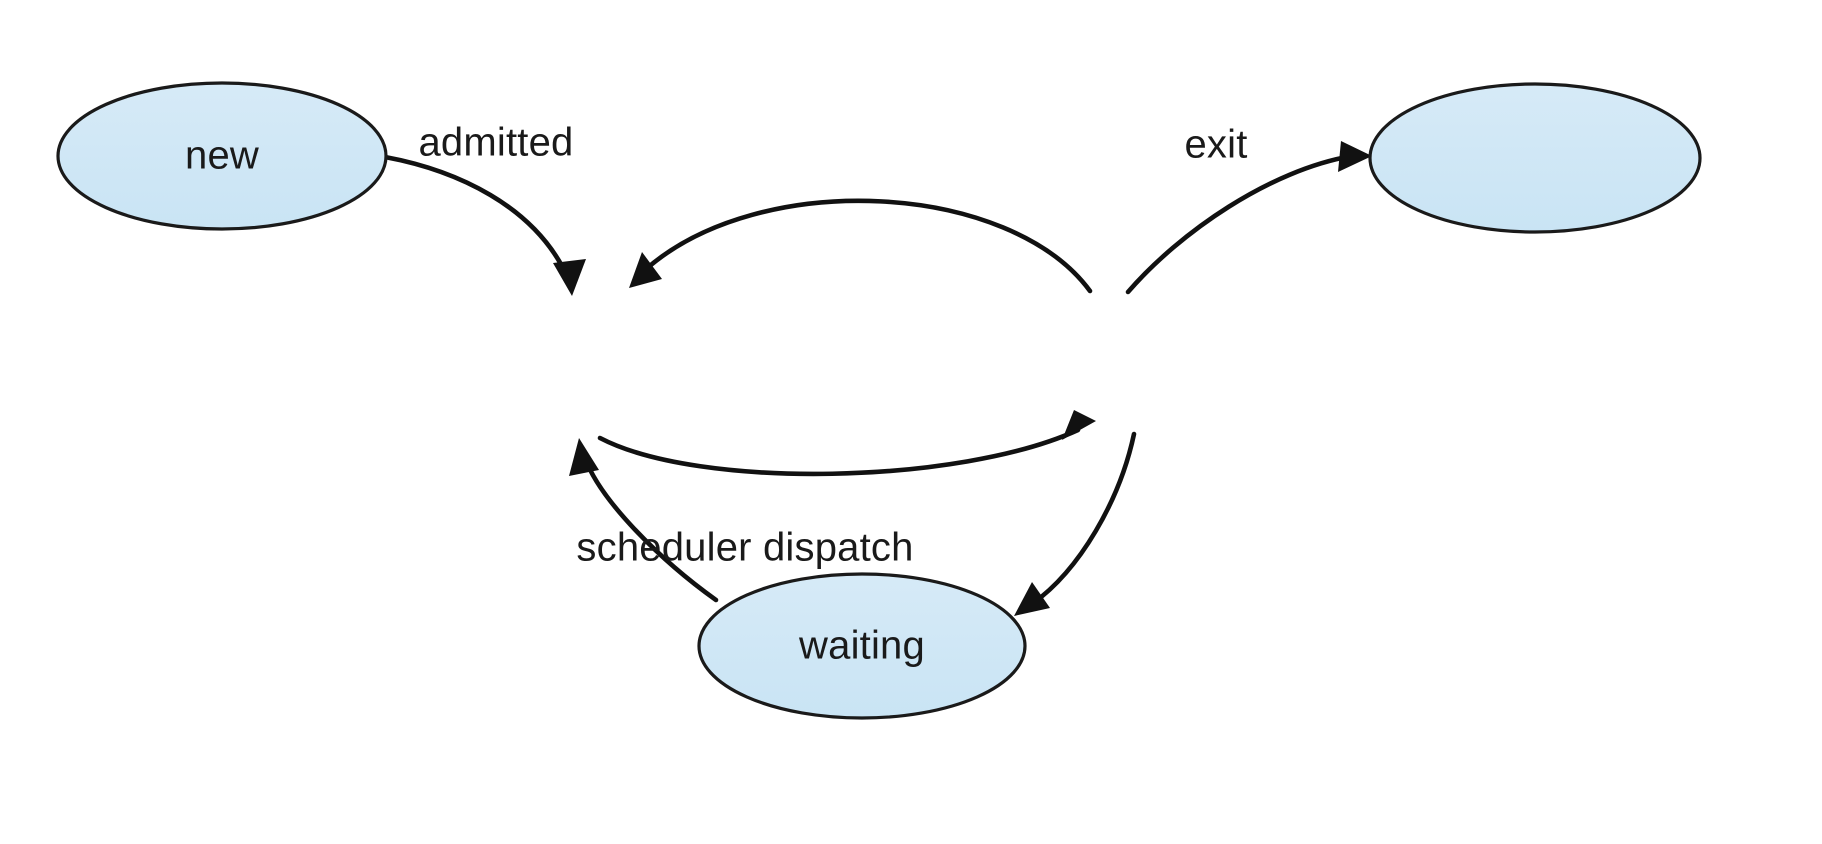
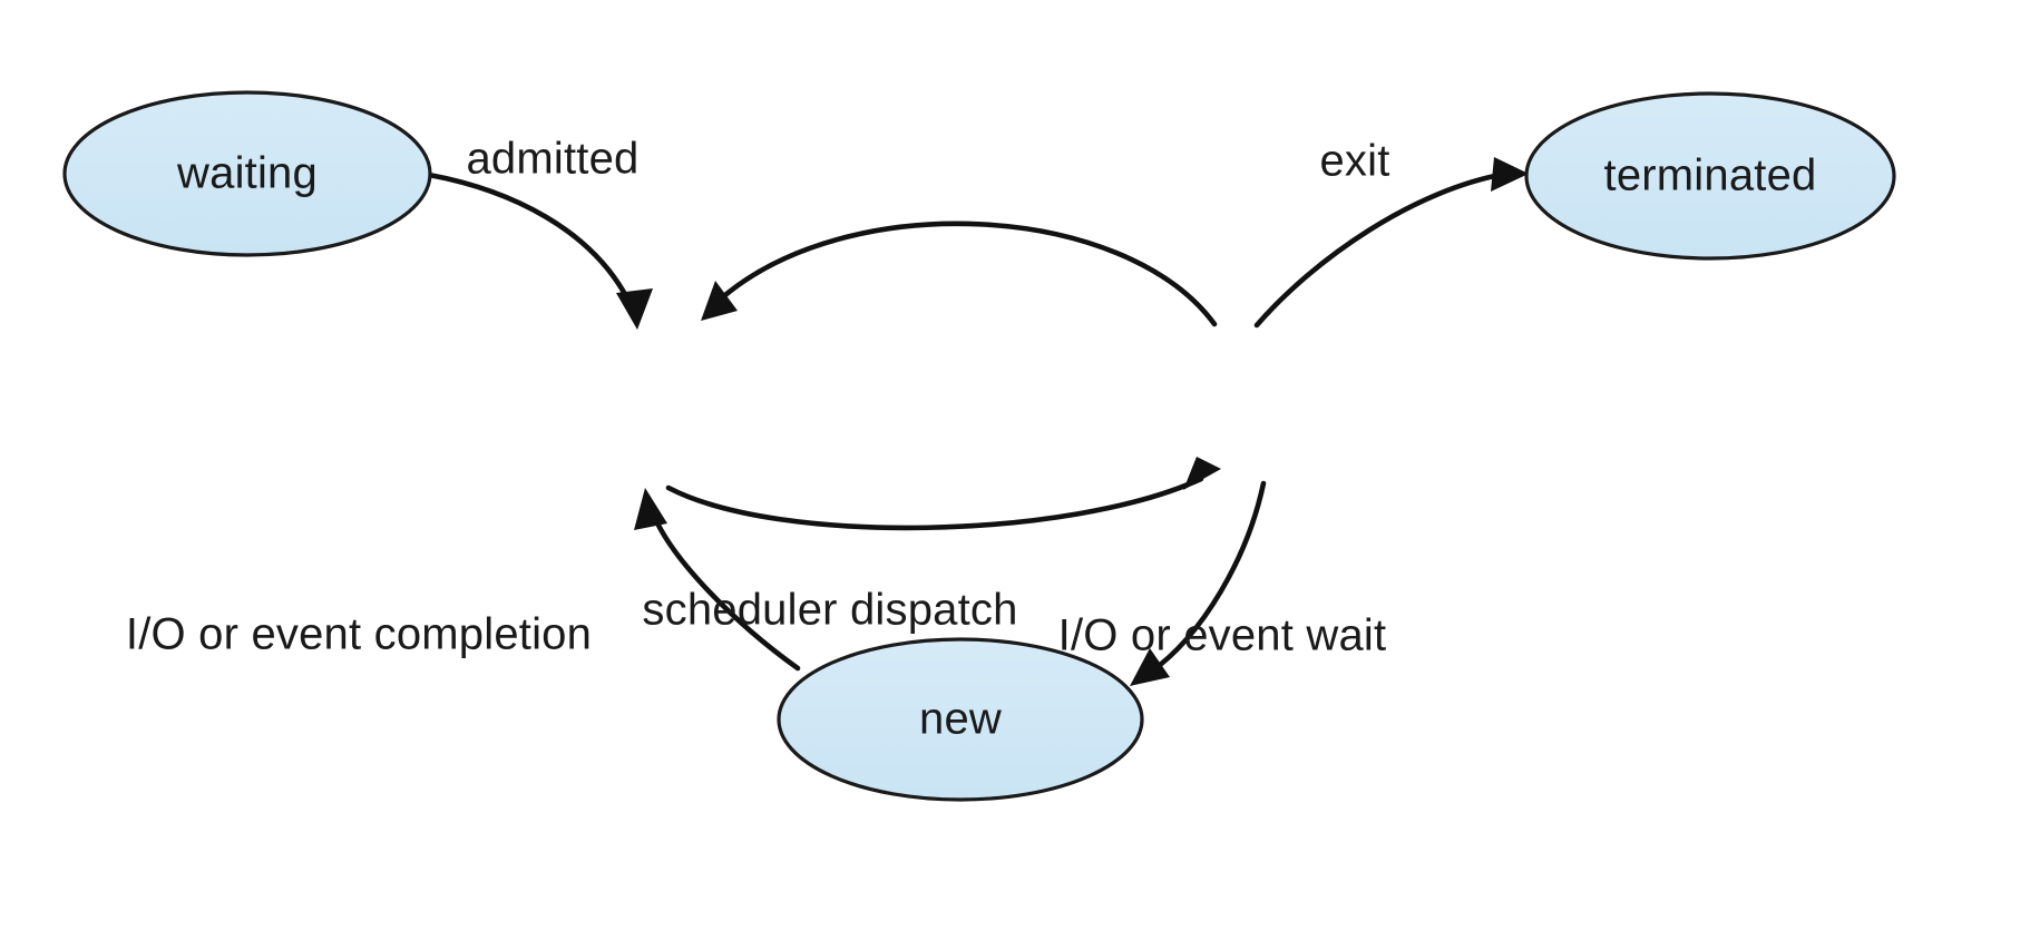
- new
+ waiting
+ terminated
- waiting
+ new
  admitted
  exit
  scheduler dispatch
+ I/O or event completion
+ I/O or event wait
